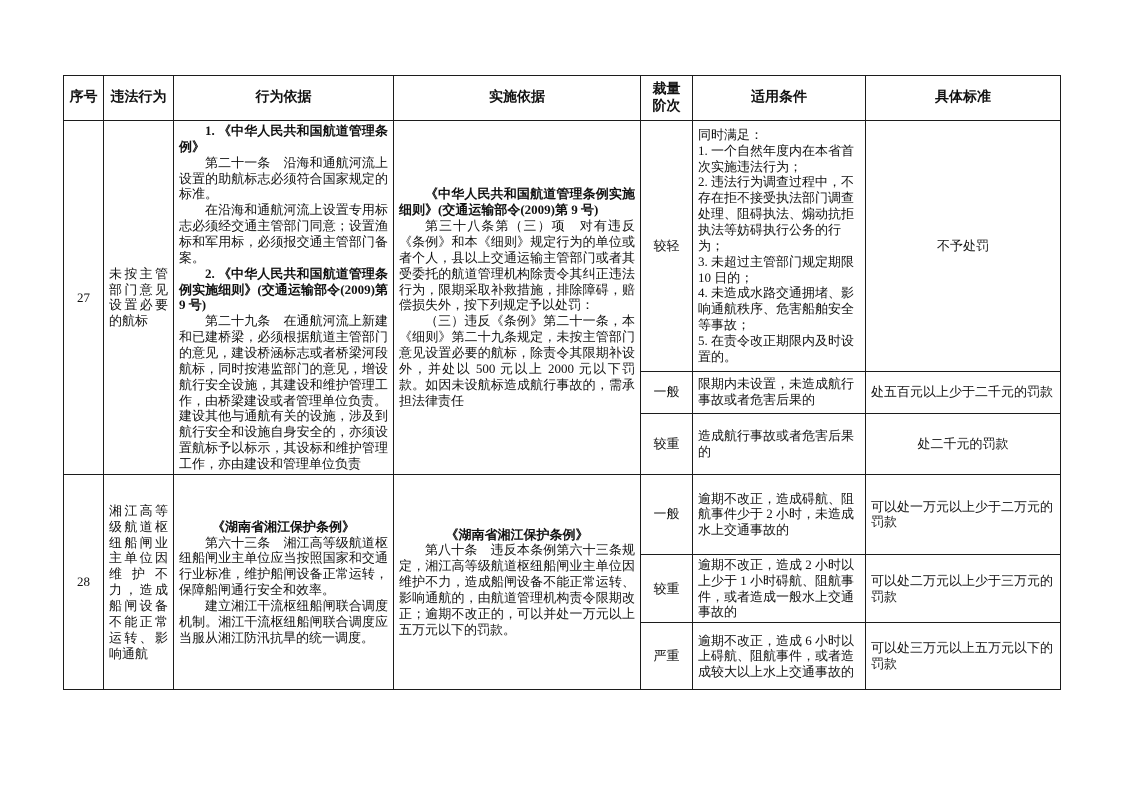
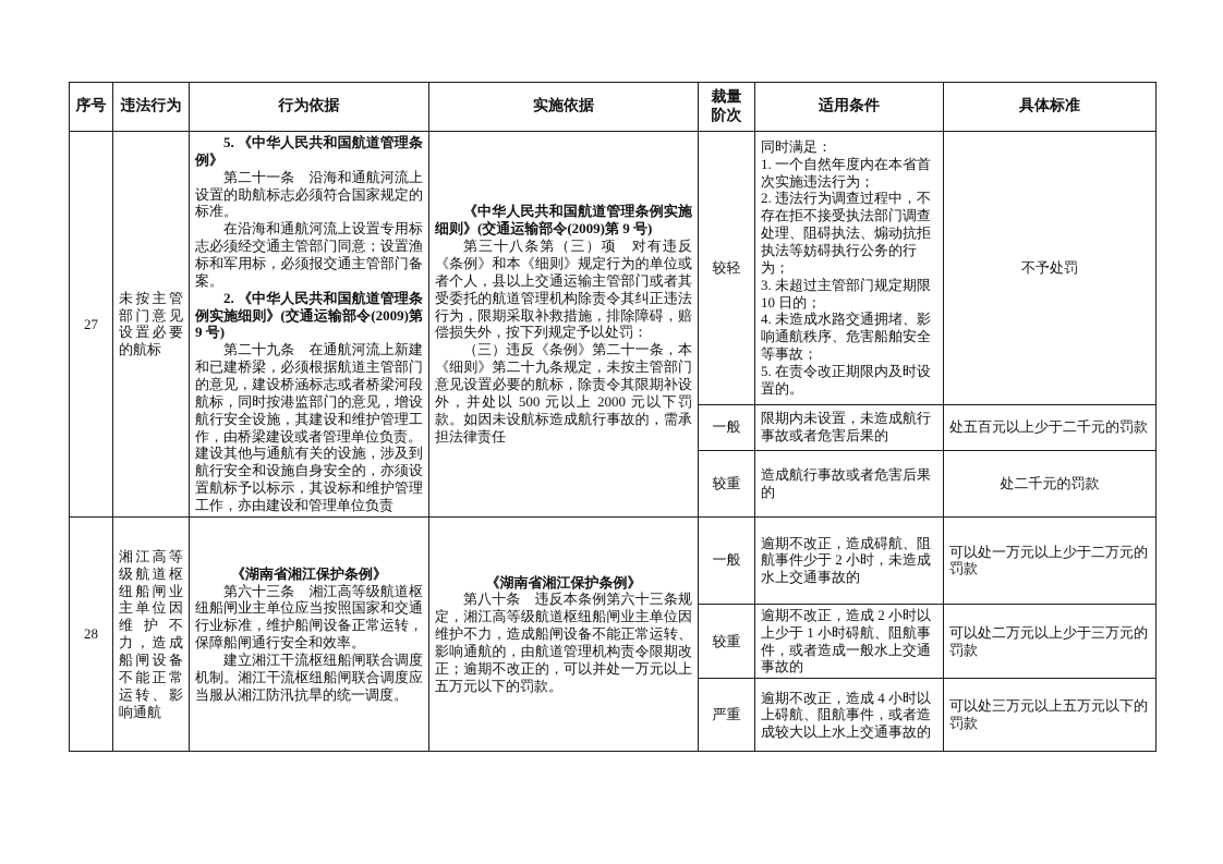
  序号	违法行为	行为依据	实施依据	裁量阶次	适用条件	具体标准
- 27	未按主管部门意见设置必要的航标	1. 《中华人民共和国航道管理条例》 第二十一条 沿海和通航河流上设置的助航标志必须符合国家规定的标准。 在沿海和通航河流上设置专用标志必须经交通主管部门同意；设置渔标和军用标，必须报交通主管部门备案。 2. 《中华人民共和国航道管理条例实施细则》(交通运输部令(2009)第 9 号) 第二十九条 在通航河流上新建和已建桥梁，必须根据航道主管部门的意见，建设桥涵标志或者桥梁河段航标，同时按港监部门的意见，增设航行安全设施，其建设和维护管理工作，由桥梁建设或者管理单位负责。 建设其他与通航有关的设施，涉及到航行安全和设施自身安全的，亦须设置航标予以标示，其设标和维护管理工作，亦由建设和管理单位负责	《中华人民共和国航道管理条例实施细则》(交通运输部令(2009)第 9 号) 第三十八条第（三）项 对有违反《条例》和本《细则》规定行为的单位或者个人，县以上交通运输主管部门或者其受委托的航道管理机构除责令其纠正违法行为，限期采取补救措施，排除障碍，赔偿损失外，按下列规定予以处罚： （三）违反《条例》第二十一条，本《细则》第二十九条规定，未按主管部门意见设置必要的航标，除责令其限期补设外，并处以 500 元以上 2000 元以下罚款。如因未设航标造成航行事故的，需承担法律责任	较轻	同时满足： 1. 一个自然年度内在本省首次实施违法行为； 2. 违法行为调查过程中，不存在拒不接受执法部门调查处理、阻碍执法、煽动抗拒执法等妨碍执行公务的行为； 3. 未超过主管部门规定期限 10 日的； 4. 未造成水路交通拥堵、影响通航秩序、危害船舶安全等事故； 5. 在责令改正期限内及时设置的。	不予处罚
+ 27	未按主管部门意见设置必要的航标	5. 《中华人民共和国航道管理条例》 第二十一条 沿海和通航河流上设置的助航标志必须符合国家规定的标准。 在沿海和通航河流上设置专用标志必须经交通主管部门同意；设置渔标和军用标，必须报交通主管部门备案。 2. 《中华人民共和国航道管理条例实施细则》(交通运输部令(2009)第 9 号) 第二十九条 在通航河流上新建和已建桥梁，必须根据航道主管部门的意见，建设桥涵标志或者桥梁河段航标，同时按港监部门的意见，增设航行安全设施，其建设和维护管理工作，由桥梁建设或者管理单位负责。 建设其他与通航有关的设施，涉及到航行安全和设施自身安全的，亦须设置航标予以标示，其设标和维护管理工作，亦由建设和管理单位负责	《中华人民共和国航道管理条例实施细则》(交通运输部令(2009)第 9 号) 第三十八条第（三）项 对有违反《条例》和本《细则》规定行为的单位或者个人，县以上交通运输主管部门或者其受委托的航道管理机构除责令其纠正违法行为，限期采取补救措施，排除障碍，赔偿损失外，按下列规定予以处罚： （三）违反《条例》第二十一条，本《细则》第二十九条规定，未按主管部门意见设置必要的航标，除责令其限期补设外，并处以 500 元以上 2000 元以下罚款。如因未设航标造成航行事故的，需承担法律责任	较轻	同时满足： 1. 一个自然年度内在本省首次实施违法行为； 2. 违法行为调查过程中，不存在拒不接受执法部门调查处理、阻碍执法、煽动抗拒执法等妨碍执行公务的行为； 3. 未超过主管部门规定期限 10 日的； 4. 未造成水路交通拥堵、影响通航秩序、危害船舶安全等事故； 5. 在责令改正期限内及时设置的。	不予处罚
  一般	限期内未设置，未造成航行事故或者危害后果的	处五百元以上少于二千元的罚款
  较重	造成航行事故或者危害后果的	处二千元的罚款
  28	湘江高等级航道枢纽船闸业主单位因维护不力，造成船闸设备不能正常运转、影响通航	《湖南省湘江保护条例》 第六十三条 湘江高等级航道枢纽船闸业主单位应当按照国家和交通行业标准，维护船闸设备正常运转，保障船闸通行安全和效率。 建立湘江干流枢纽船闸联合调度机制。湘江干流枢纽船闸联合调度应当服从湘江防汛抗旱的统一调度。	《湖南省湘江保护条例》 第八十条 违反本条例第六十三条规定，湘江高等级航道枢纽船闸业主单位因维护不力，造成船闸设备不能正常运转、影响通航的，由航道管理机构责令限期改正；逾期不改正的，可以并处一万元以上五万元以下的罚款。	一般	逾期不改正，造成碍航、阻航事件少于 2 小时，未造成水上交通事故的	可以处一万元以上少于二万元的罚款
  较重	逾期不改正，造成 2 小时以上少于 1 小时碍航、阻航事件，或者造成一般水上交通事故的	可以处二万元以上少于三万元的罚款
- 严重	逾期不改正，造成 6 小时以上碍航、阻航事件，或者造成较大以上水上交通事故的	可以处三万元以上五万元以下的罚款
+ 严重	逾期不改正，造成 4 小时以上碍航、阻航事件，或者造成较大以上水上交通事故的	可以处三万元以上五万元以下的罚款
